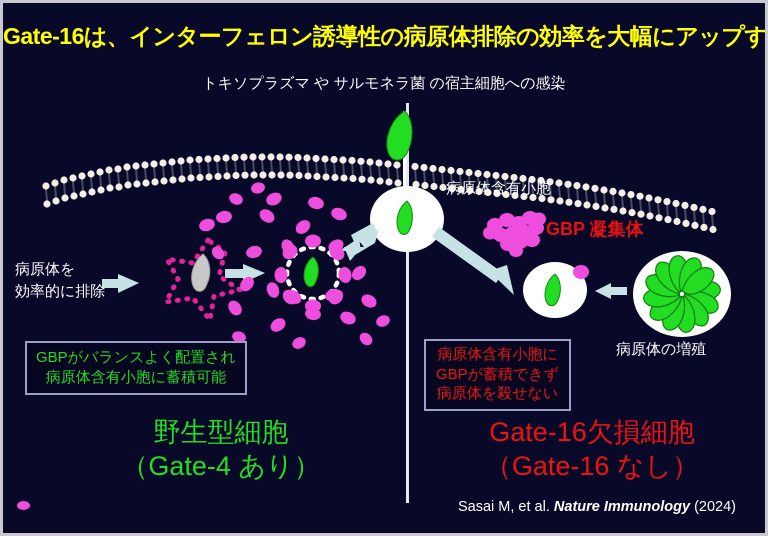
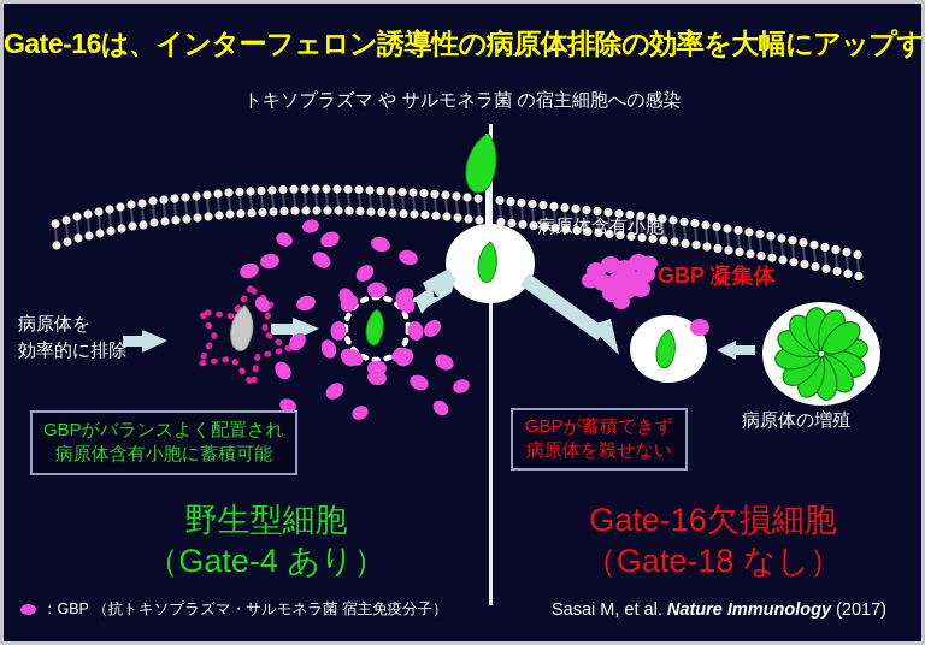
  Gate-16は、インターフェロン誘導性の病原体排除の効率を大幅にアップす
  トキソプラズマ や サルモネラ菌 の宿主細胞への感染
  病原体含有小胞
  GBP 凝集体
  病原体を
  効率的に排除
  病原体の増殖
  GBPがバランスよく配置され
  病原体含有小胞に蓄積可能
- 病原体含有小胞に
  GBPが蓄積できず
  病原体を殺せない
  野生型細胞
  （Gate-4 あり）
  Gate-16欠損細胞
- （Gate-16 なし）
+ （Gate-18 なし）
+ ：GBP （抗トキソプラズマ・サルモネラ菌 宿主免疫分子）
- Sasai M, et al. Nature Immunology (2024)
+ Sasai M, et al. Nature Immunology (2017)
